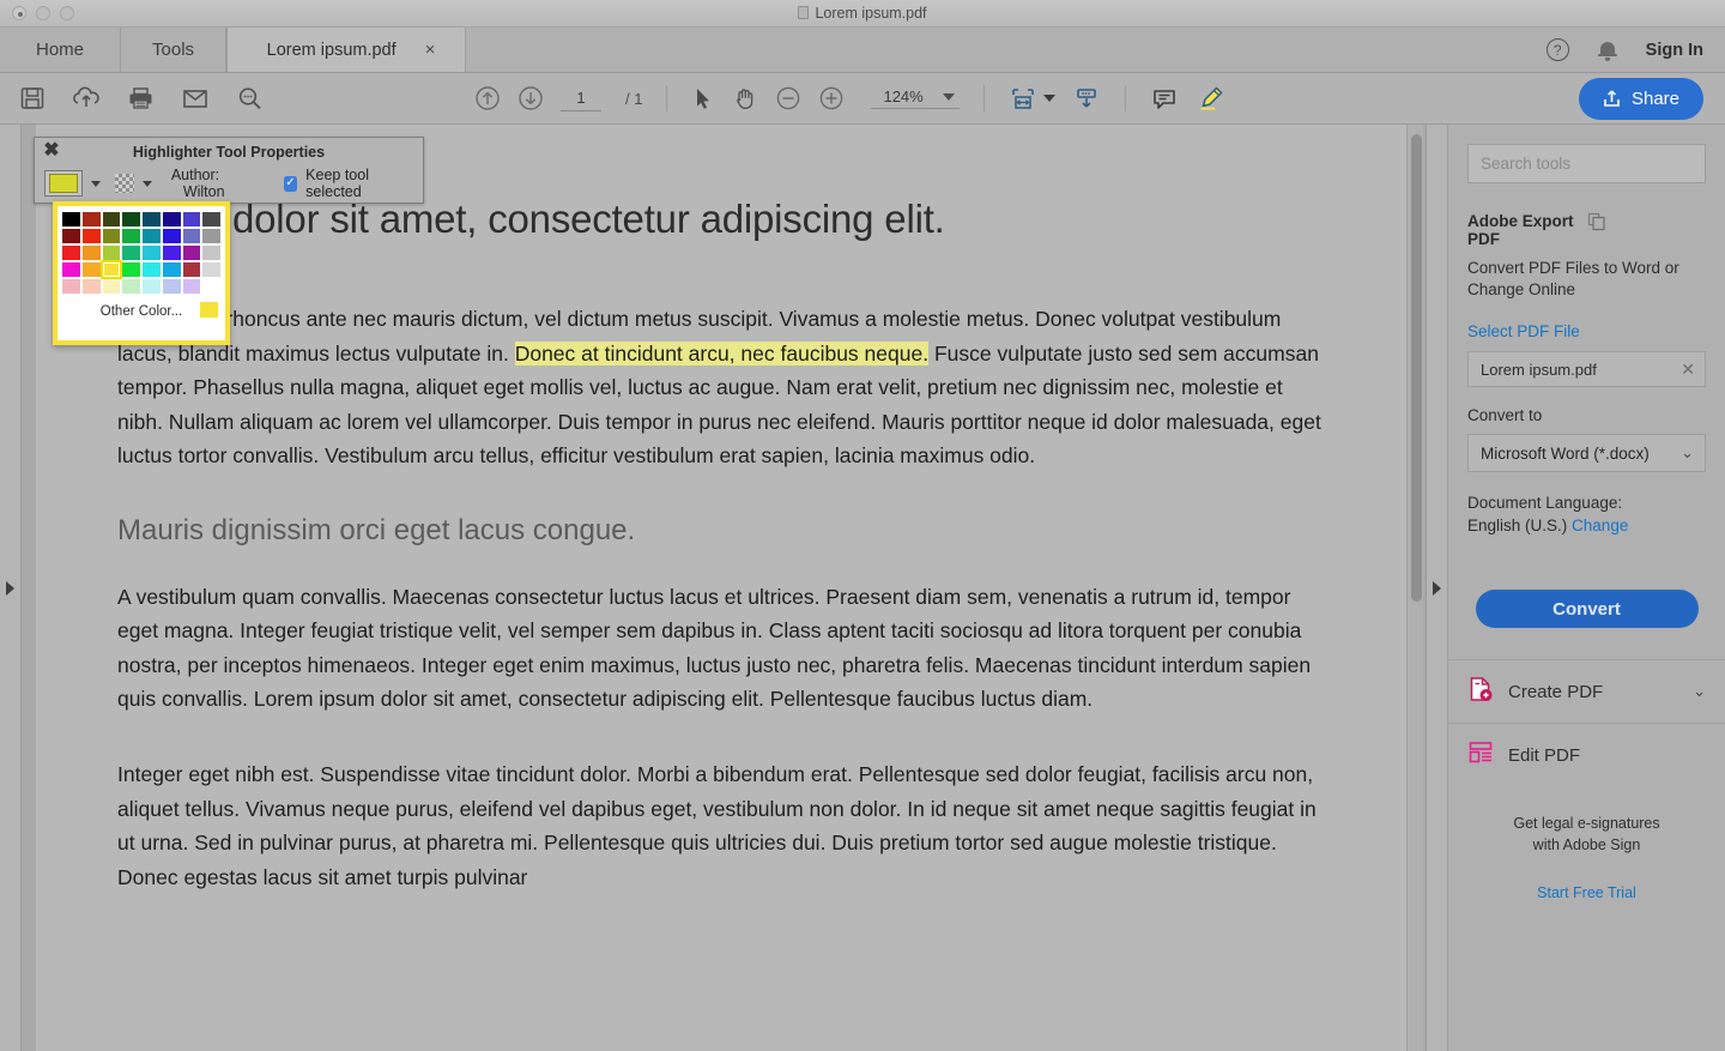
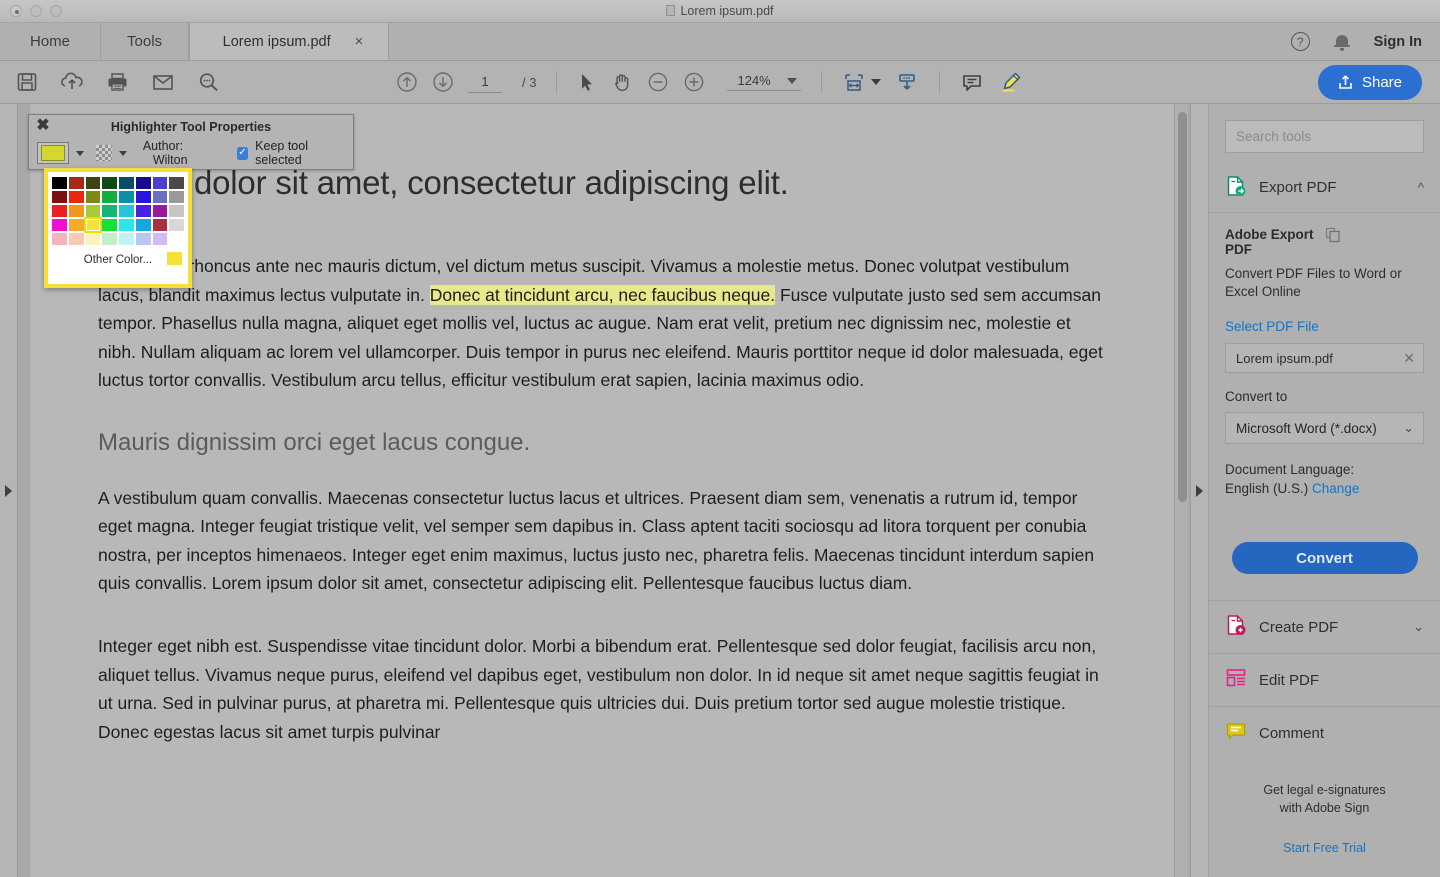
  Lorem ipsum.pdf
  Home
  Tools
  Lorem ipsum.pdf
  ×
  ?
  Sign In
  1
- / 1
+ / 3
  124%
  Share
  dolor sit amet, consectetur adipiscing elit.
  honcus ante nec mauris dictum, vel dictum metus suscipit. Vivamus a molestie metus. Donec volutpat vestibulum lacus, blandit maximus lectus vulputate in. Donec at tincidunt arcu, nec faucibus neque. Fusce vulputate justo sed sem accumsan tempor. Phasellus nulla magna, aliquet eget mollis vel, luctus ac augue. Nam erat velit, pretium nec dignissim nec, molestie et nibh. Nullam aliquam ac lorem vel ullamcorper. Duis tempor in purus nec eleifend. Mauris porttitor neque id dolor malesuada, eget luctus tortor convallis. Vestibulum arcu tellus, efficitur vestibulum erat sapien, lacinia maximus odio.
  Mauris dignissim orci eget lacus congue.
  A vestibulum quam convallis. Maecenas consectetur luctus lacus et ultrices. Praesent diam sem, venenatis a rutrum id, tempor eget magna. Integer feugiat tristique velit, vel semper sem dapibus in. Class aptent taciti sociosqu ad litora torquent per conubia nostra, per inceptos himenaeos. Integer eget enim maximus, luctus justo nec, pharetra felis. Maecenas tincidunt interdum sapien quis convallis. Lorem ipsum dolor sit amet, consectetur adipiscing elit. Pellentesque faucibus luctus diam.
  Integer eget nibh est. Suspendisse vitae tincidunt dolor. Morbi a bibendum erat. Pellentesque sed dolor feugiat, facilisis arcu non, aliquet tellus. Vivamus neque purus, eleifend vel dapibus eget, vestibulum non dolor. In id neque sit amet neque sagittis feugiat in ut urna. Sed in pulvinar purus, at pharetra mi. Pellentesque quis ultricies dui. Duis pretium tortor sed augue molestie tristique. Donec egestas lacus sit amet turpis pulvinar
  Search tools
+ Export PDF
+ ^
  Adobe Export PDF
- Convert PDF Files to Word or Change Online
+ Convert PDF Files to Word or Excel Online
  Select PDF File
  Lorem ipsum.pdf
  ✕
  Convert to
  Microsoft Word (*.docx)
  ⌄
  Document Language:
  English (U.S.) Change
  Convert
  Create PDF
  ⌄
  Edit PDF
+ Comment
  Get legal e-signatures
  with Adobe Sign
  Start Free Trial
  ✖
  Highlighter Tool Properties
  Author: Wilton
  ✓
  Keep tool selected
  Other Color...
